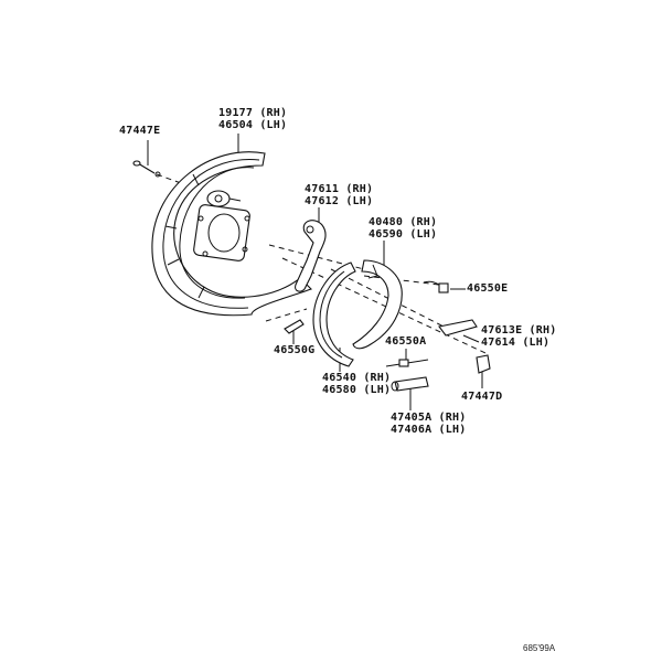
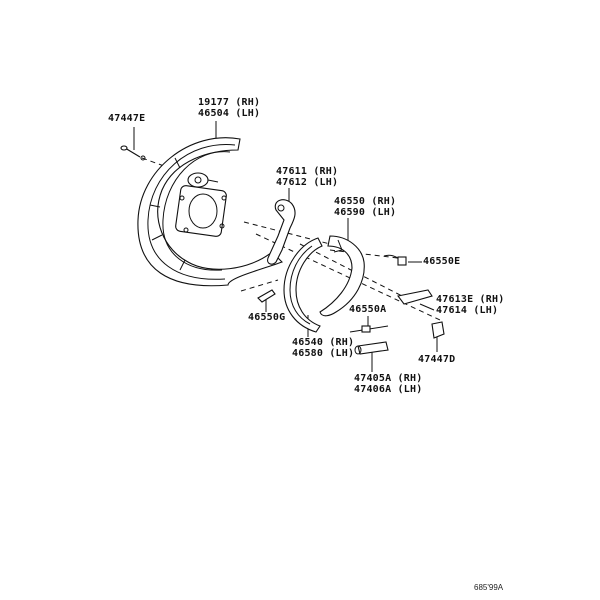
  47447E
  19177 (RH)
  46504 (LH)
  47611 (RH)
  47612 (LH)
- 40480 (RH)
+ 46550 (RH)
  46590 (LH)
  46550E
  47613E (RH)
  47614 (LH)
  46550G
  46550A
  46540 (RH)
  46580 (LH)
  47447D
  47405A (RH)
  47406A (LH)
  685'99A
